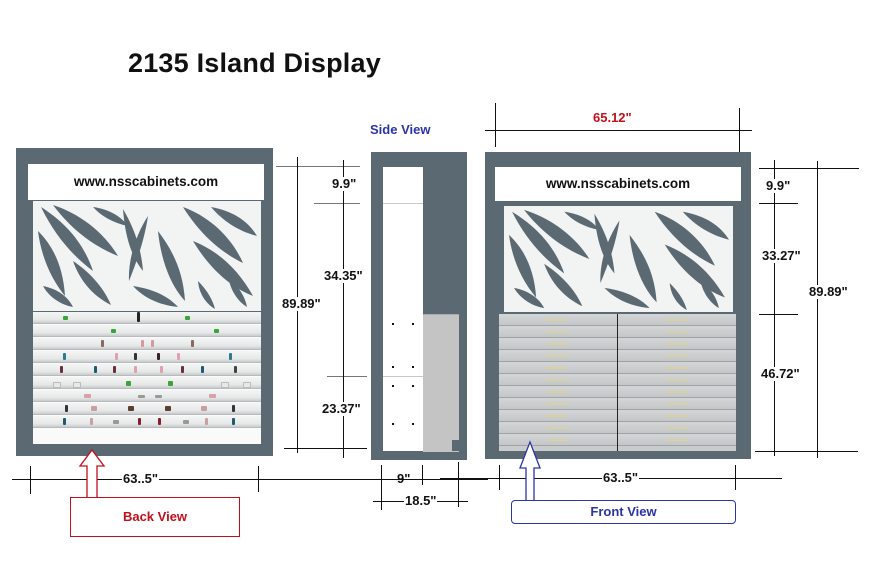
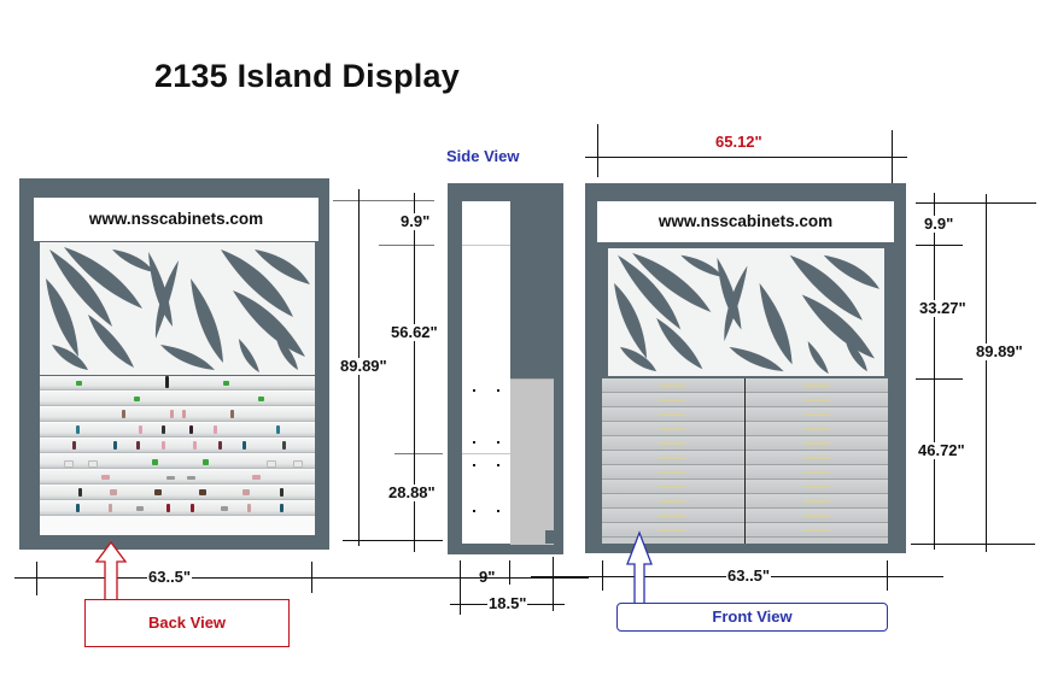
  2135 Island Display
  Side View
  www.nsscabinets.com
  9.9"
- 34.35"
+ 56.62"
  89.89"
- 23.37"
+ 28.88"
  18.5"
  63..5"
  Back View
  65.12"
  www.nsscabinets.com
  9.9"
  33.27"
  89.89"
  46.72"
  63..5"
  Front View
